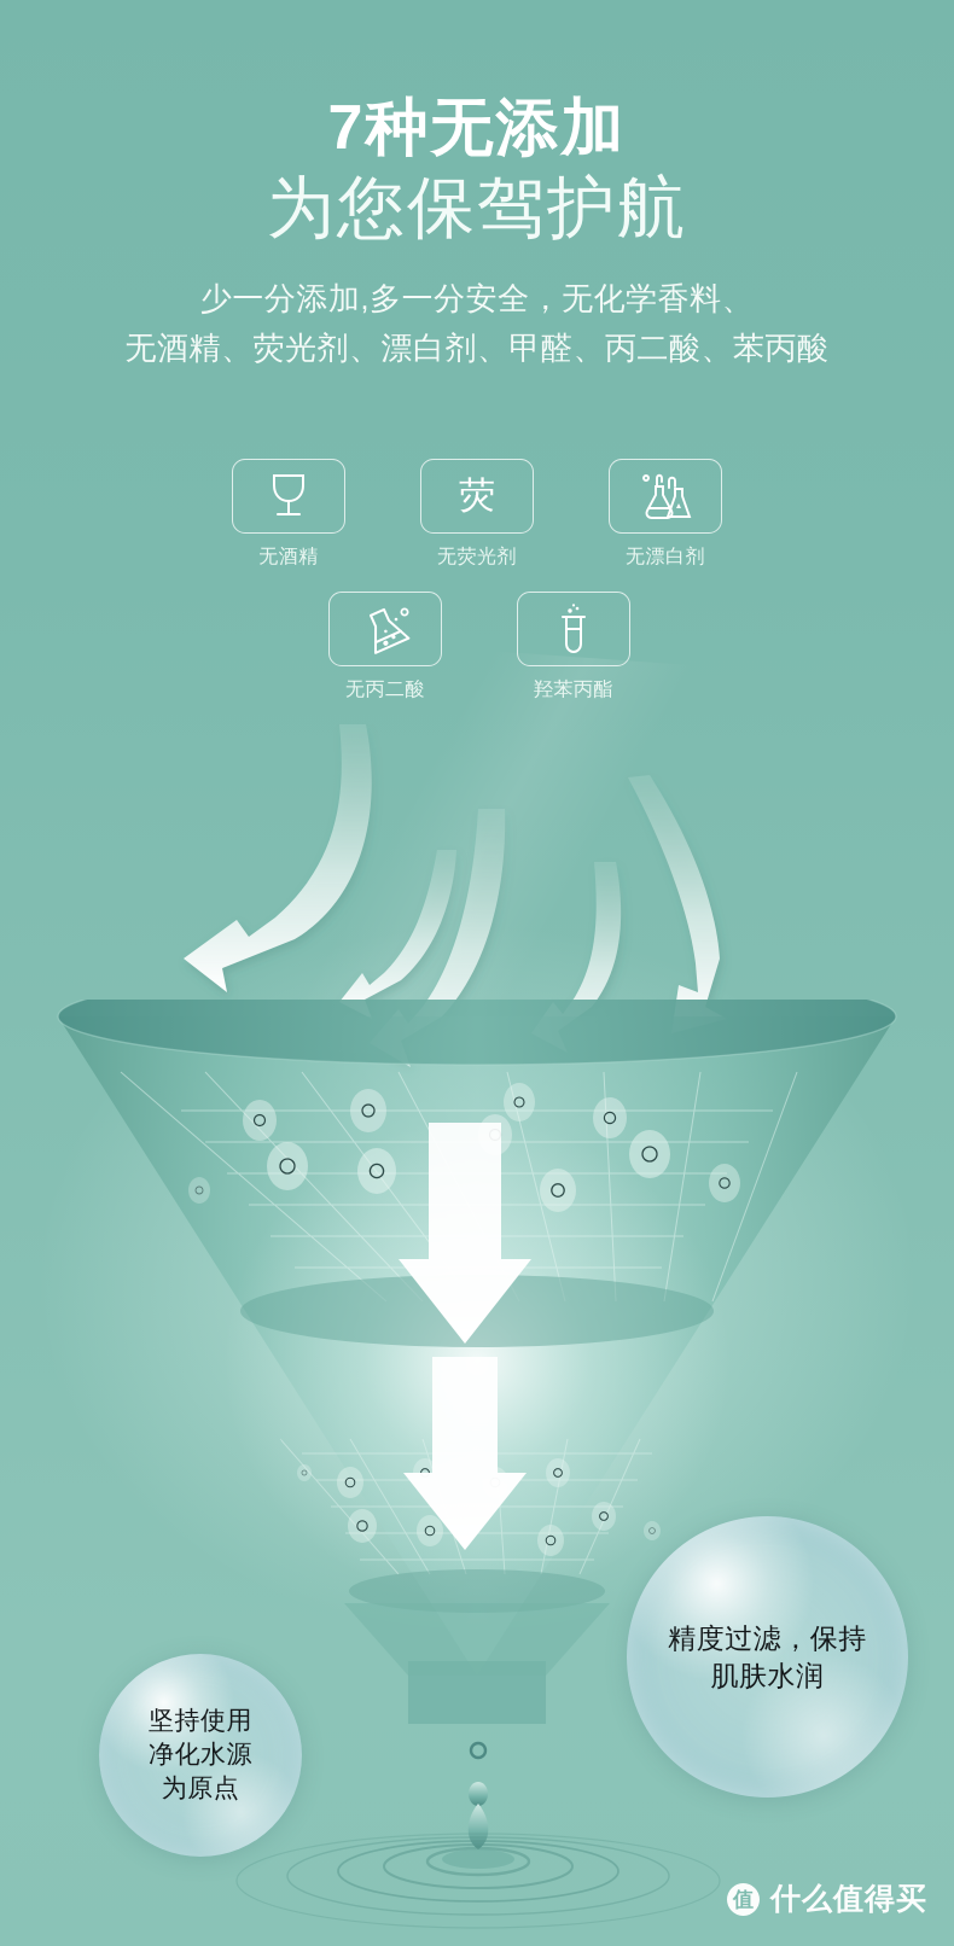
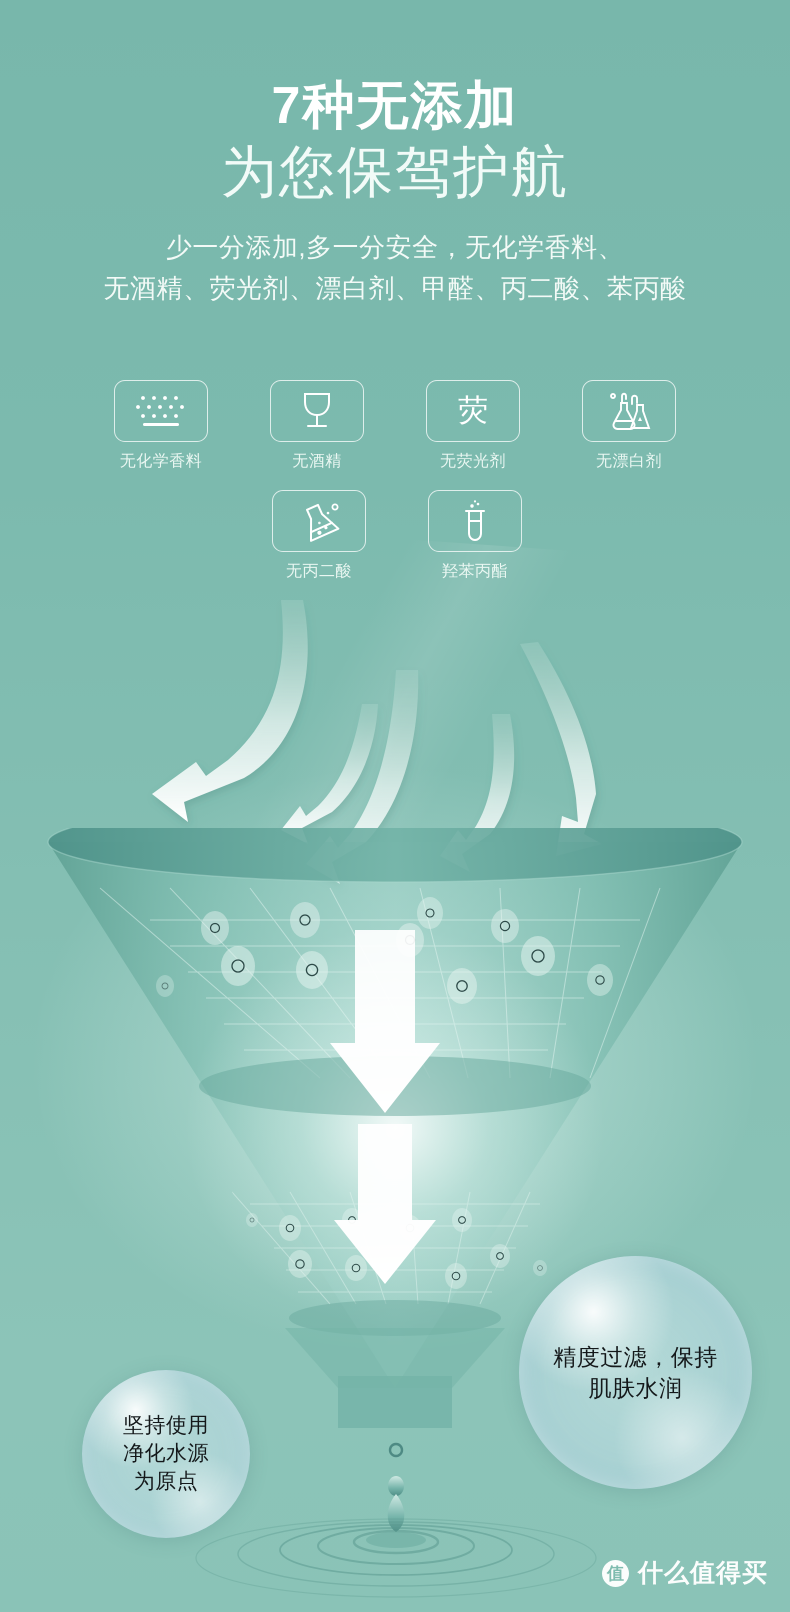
  7种无添加
  为您保驾护航
  少一分添加,多一分安全，无化学香料、
  无酒精、荧光剂、漂白剂、甲醛、丙二酸、苯丙酸
+ 无化学香料
  无酒精
  荧
  无荧光剂
  无漂白剂
  无丙二酸
  羟苯丙酯
  坚持使用
  净化水源
  为原点
  精度过滤，保持
  肌肤水润
  值
  什么值得买
